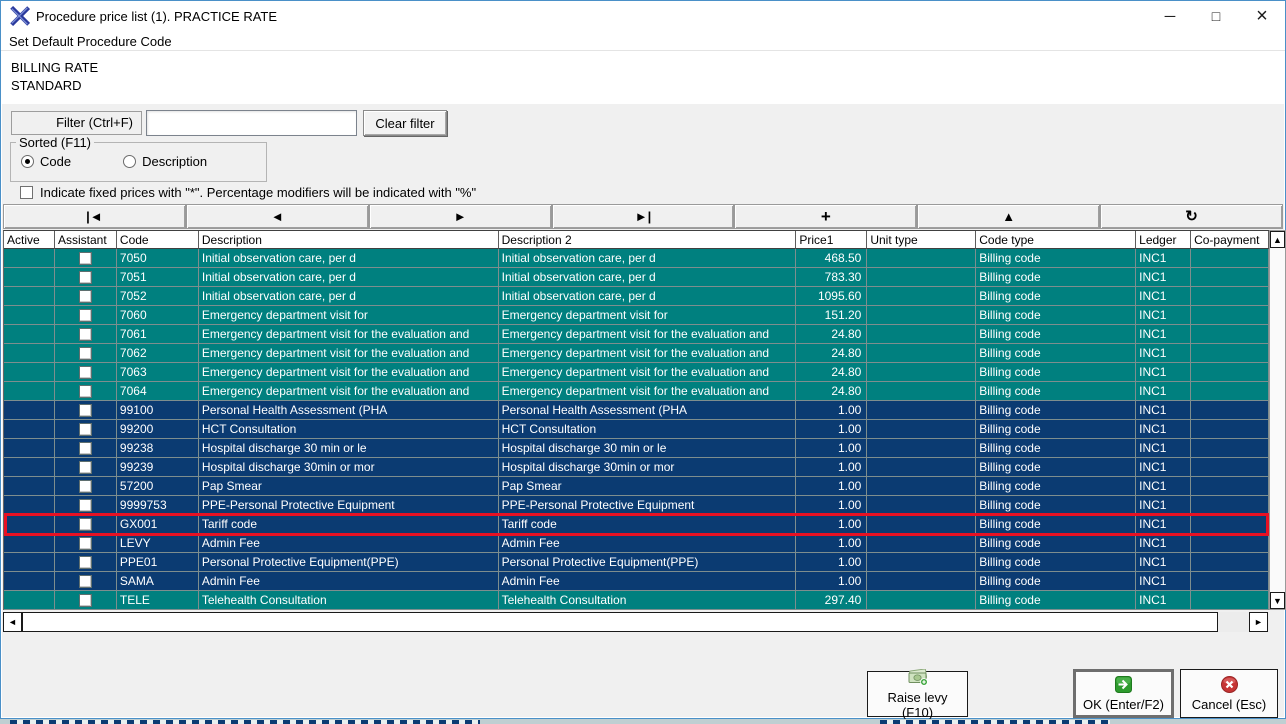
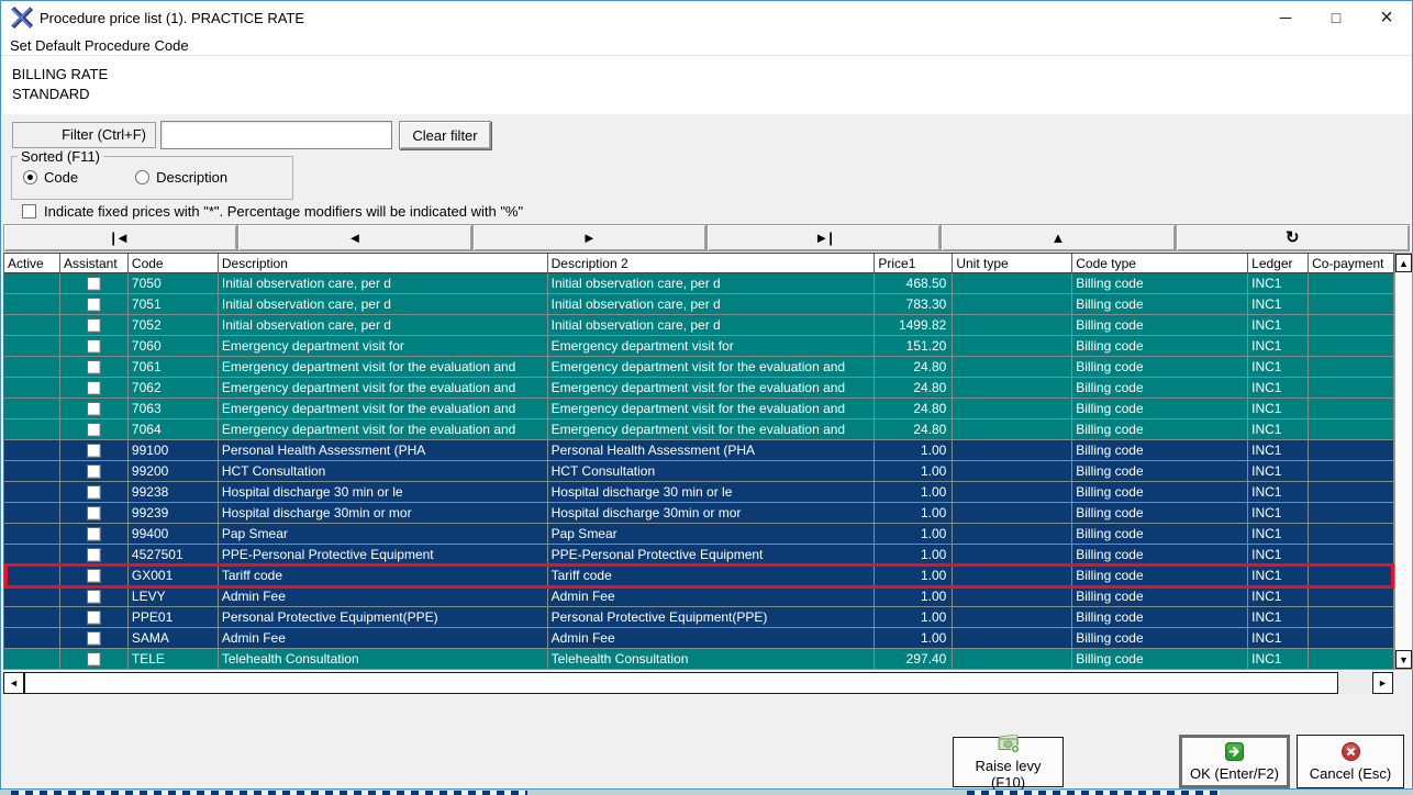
  Procedure price list (1). PRACTICE RATE
  ─
  □
  ×
  Set Default Procedure Code
  BILLING RATE
  STANDARD
  Filter (Ctrl+F)
  Clear filter
  Sorted (F11)
  Code
  Description
  Indicate fixed prices with "*". Percentage modifiers will be indicated with "%"
  |◄
  ◄
  ►
  ►|
- +
  ▲
  ↻
  Active
  Assistant
  Code
  Description
  Description 2
  Price1
  Unit type
  Code type
  Ledger
  Co-payment
  7050
  Initial observation care, per d
  Initial observation care, per d
  468.50
  Billing code
  INC1
  7051
  Initial observation care, per d
  Initial observation care, per d
  783.30
  Billing code
  INC1
  7052
  Initial observation care, per d
  Initial observation care, per d
- 1095.60
+ 1499.82
  Billing code
  INC1
  7060
  Emergency department visit for
  Emergency department visit for
  151.20
  Billing code
  INC1
  7061
  Emergency department visit for the evaluation and
  Emergency department visit for the evaluation and
  24.80
  Billing code
  INC1
  7062
  Emergency department visit for the evaluation and
  Emergency department visit for the evaluation and
  24.80
  Billing code
  INC1
  7063
  Emergency department visit for the evaluation and
  Emergency department visit for the evaluation and
  24.80
  Billing code
  INC1
  7064
  Emergency department visit for the evaluation and
  Emergency department visit for the evaluation and
  24.80
  Billing code
  INC1
  99100
  Personal Health Assessment (PHA
  Personal Health Assessment (PHA
  1.00
  Billing code
  INC1
  99200
  HCT Consultation
  HCT Consultation
  1.00
  Billing code
  INC1
  99238
  Hospital discharge 30 min or le
  Hospital discharge 30 min or le
  1.00
  Billing code
  INC1
  99239
  Hospital discharge 30min or mor
  Hospital discharge 30min or mor
  1.00
  Billing code
  INC1
- 57200
+ 99400
  Pap Smear
  Pap Smear
  1.00
  Billing code
  INC1
- 9999753
+ 4527501
  PPE-Personal Protective Equipment
  PPE-Personal Protective Equipment
  1.00
  Billing code
  INC1
  GX001
  Tariff code
  Tariff code
  1.00
  Billing code
  INC1
  LEVY
  Admin Fee
  Admin Fee
  1.00
  Billing code
  INC1
  PPE01
  Personal Protective Equipment(PPE)
  Personal Protective Equipment(PPE)
  1.00
  Billing code
  INC1
  SAMA
  Admin Fee
  Admin Fee
  1.00
  Billing code
  INC1
  TELE
  Telehealth Consultation
  Telehealth Consultation
  297.40
  Billing code
  INC1
  ▲
  ▼
  ◄
  ►
  Raise levy (F10)
  OK (Enter/F2)
  Cancel (Esc)
